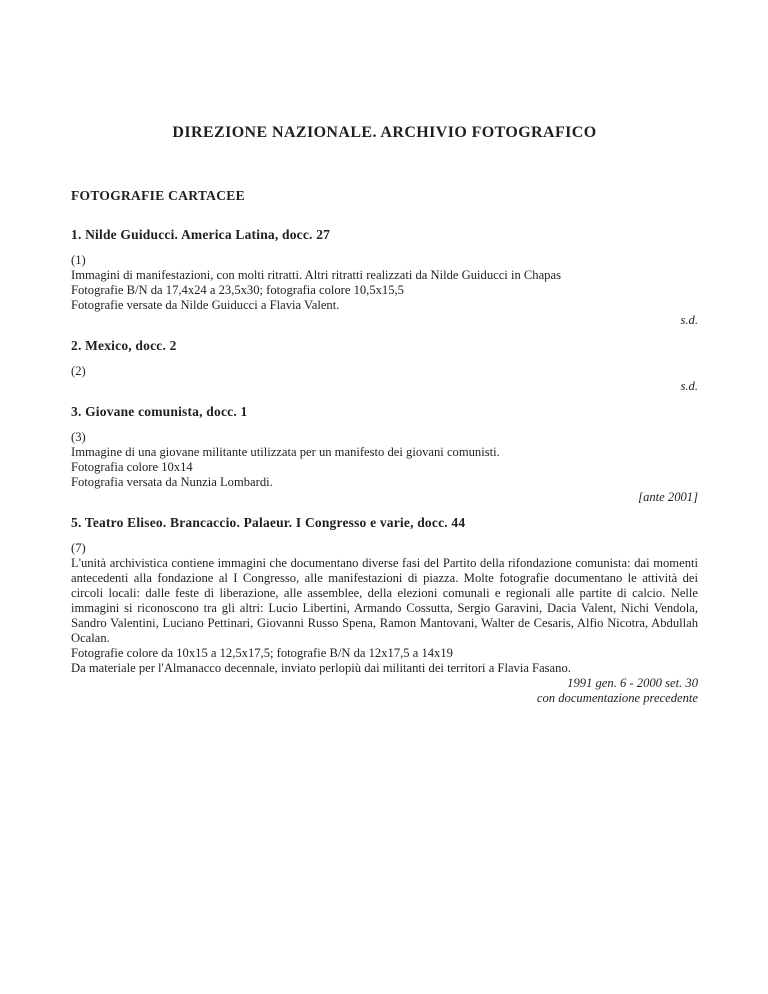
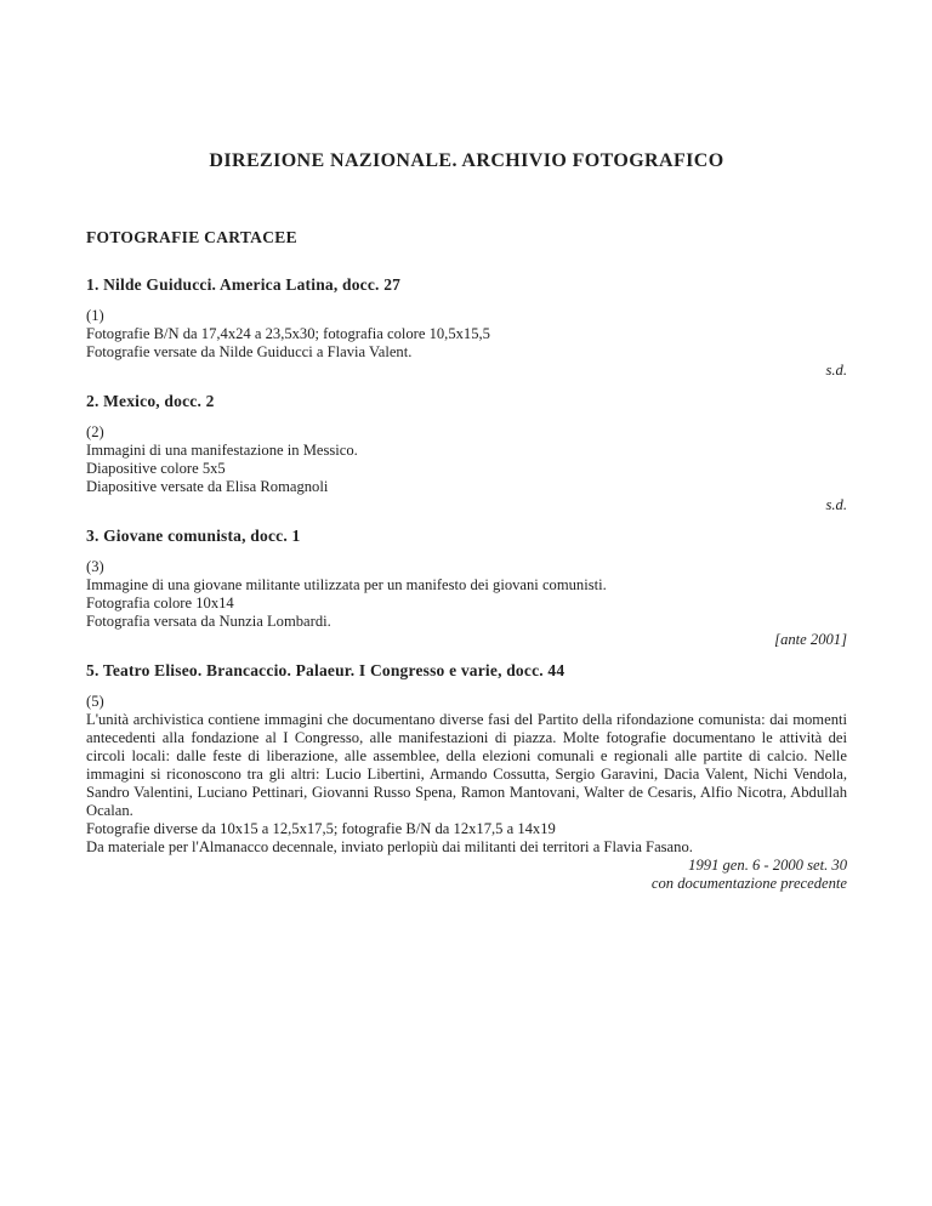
  DIREZIONE NAZIONALE. ARCHIVIO FOTOGRAFICO
  FOTOGRAFIE CARTACEE
  1. Nilde Guiducci. America Latina, docc. 27
  (1)
- Immagini di manifestazioni, con molti ritratti. Altri ritratti realizzati da Nilde Guiducci in Chapas
  Fotografie B/N da 17,4x24 a 23,5x30; fotografia colore 10,5x15,5
  Fotografie versate da Nilde Guiducci a Flavia Valent.
  s.d.
  2. Mexico, docc. 2
  (2)
+ Immagini di una manifestazione in Messico.
+ Diapositive colore 5x5
+ Diapositive versate da Elisa Romagnoli
  s.d.
  3. Giovane comunista, docc. 1
  (3)
  Immagine di una giovane militante utilizzata per un manifesto dei giovani comunisti.
  Fotografia colore 10x14
  Fotografia versata da Nunzia Lombardi.
  [ante 2001]
  5. Teatro Eliseo. Brancaccio. Palaeur. I Congresso e varie, docc. 44
- (7)
+ (5)
  L'unità archivistica contiene immagini che documentano diverse fasi del Partito della rifondazione comunista: dai momenti antecedenti alla fondazione al I Congresso, alle manifestazioni di piazza. Molte fotografie documentano le attività dei circoli locali: dalle feste di liberazione, alle assemblee, della elezioni comunali e regionali alle partite di calcio. Nelle immagini si riconoscono tra gli altri: Lucio Libertini, Armando Cossutta, Sergio Garavini, Dacia Valent, Nichi Vendola, Sandro Valentini, Luciano Pettinari, Giovanni Russo Spena, Ramon Mantovani, Walter de Cesaris, Alfio Nicotra, Abdullah Ocalan.
- Fotografie colore da 10x15 a 12,5x17,5; fotografie B/N da 12x17,5 a 14x19
+ Fotografie diverse da 10x15 a 12,5x17,5; fotografie B/N da 12x17,5 a 14x19
  Da materiale per l'Almanacco decennale, inviato perlopiù dai militanti dei territori a Flavia Fasano.
  1991 gen. 6 - 2000 set. 30
  con documentazione precedente
